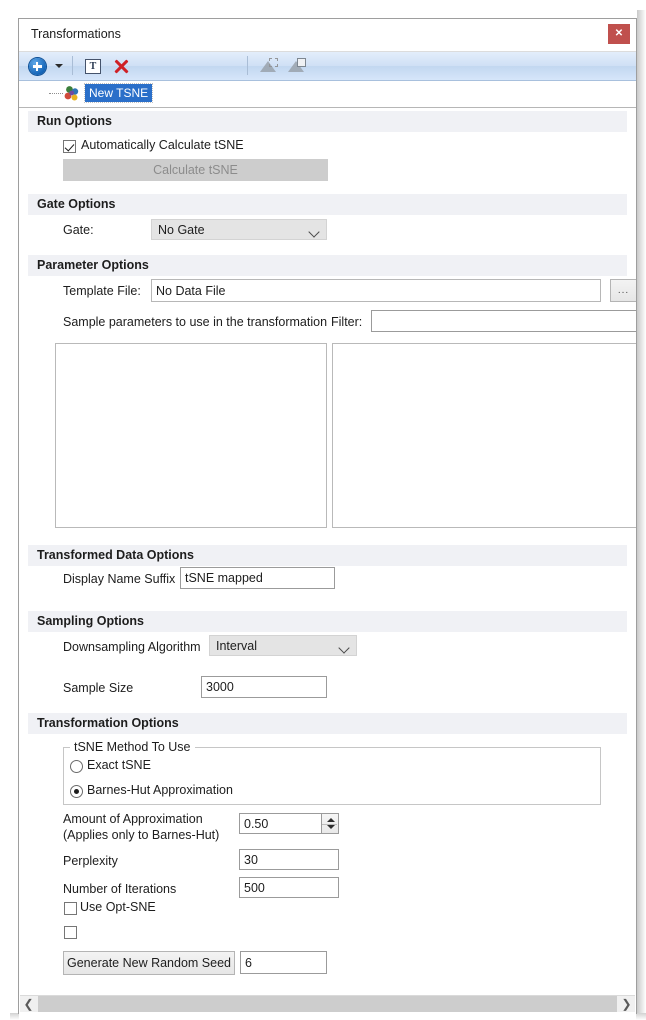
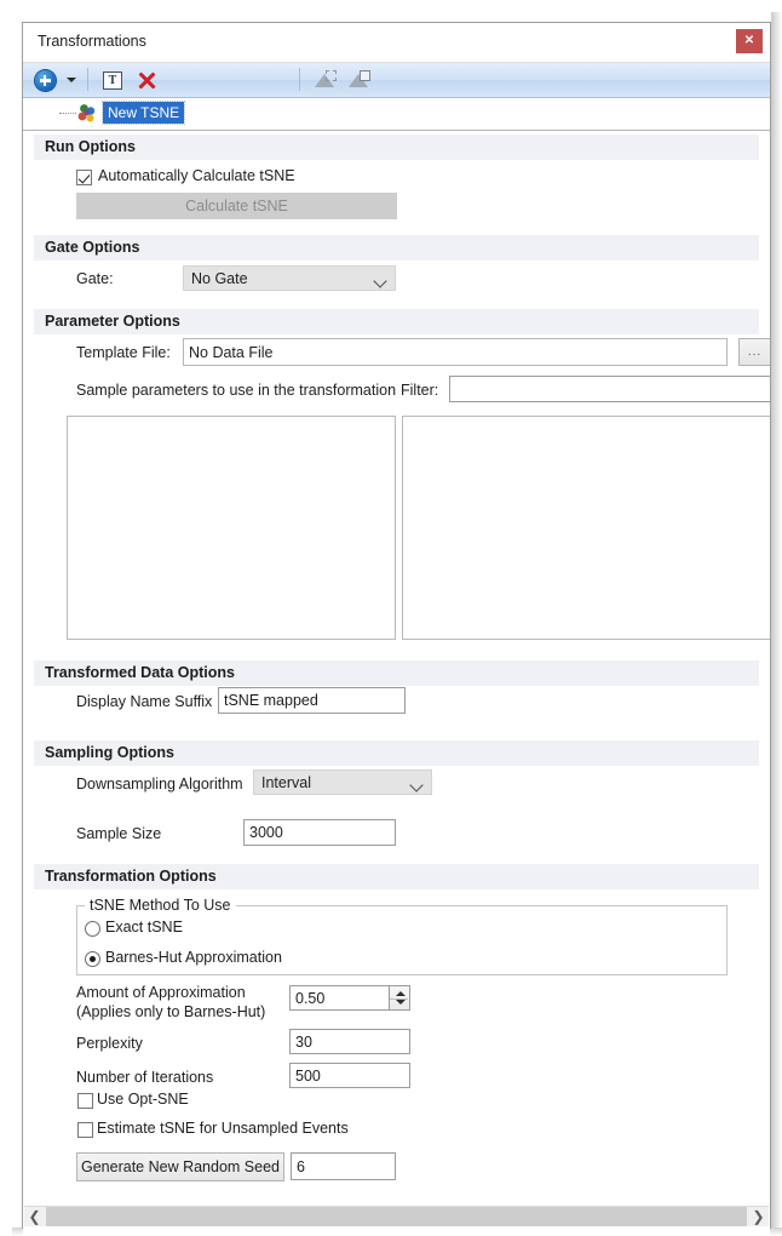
  Transformations
  ✕
  T
  New TSNE
  Run Options
  Automatically Calculate tSNE
  Calculate tSNE
  Gate Options
  Gate:
  No Gate
  Parameter Options
  Template File:
  No Data File
  ...
  Sample parameters to use in the transformation
  Filter:
  Transformed Data Options
  Display Name Suffix
  tSNE mapped
  Sampling Options
  Downsampling Algorithm
  Interval
  Sample Size
  3000
  Transformation Options
  tSNE Method To Use
  Exact tSNE
  Barnes-Hut Approximation
  Amount of Approximation
  (Applies only to Barnes-Hut)
  0.50
  Perplexity
  30
  Number of Iterations
  500
  Use Opt-SNE
+ Estimate tSNE for Unsampled Events
  Generate New Random Seed
  6
  ❮
  ❯
